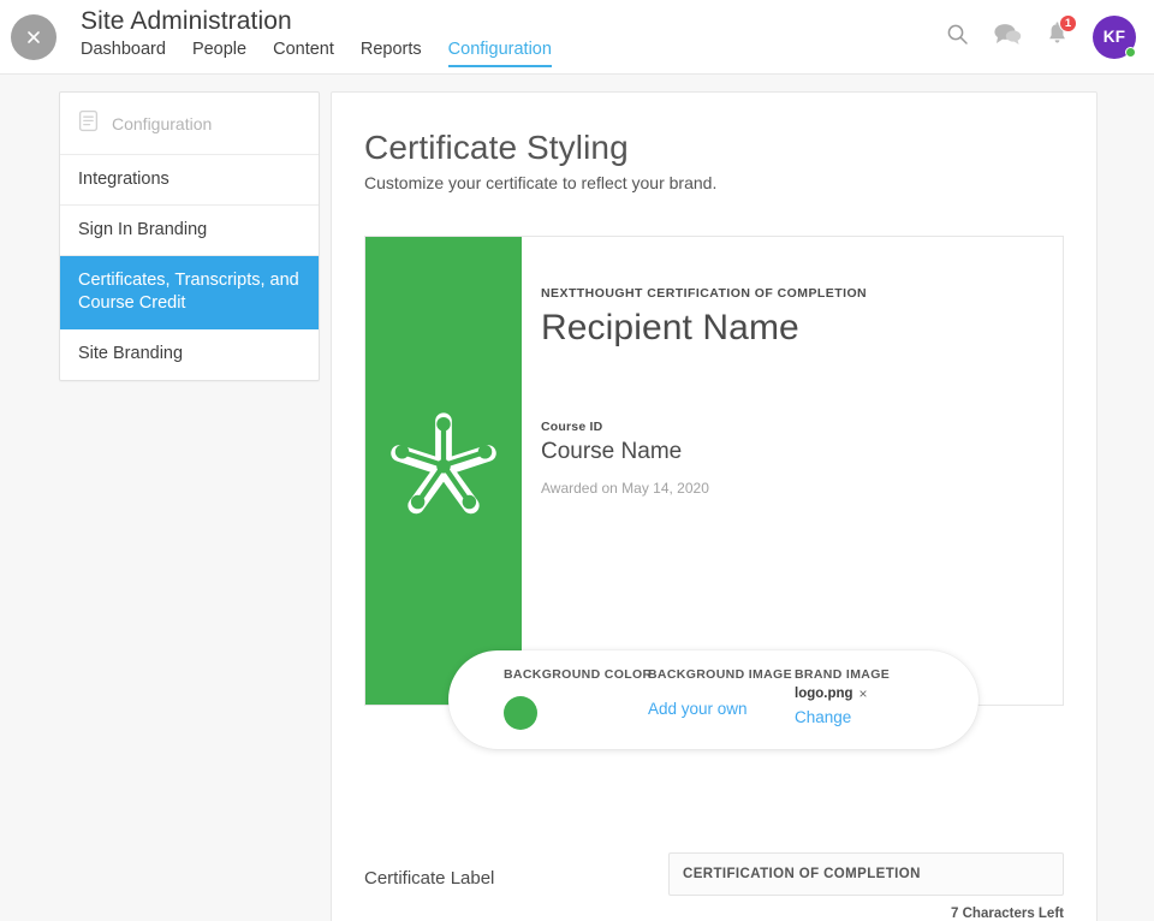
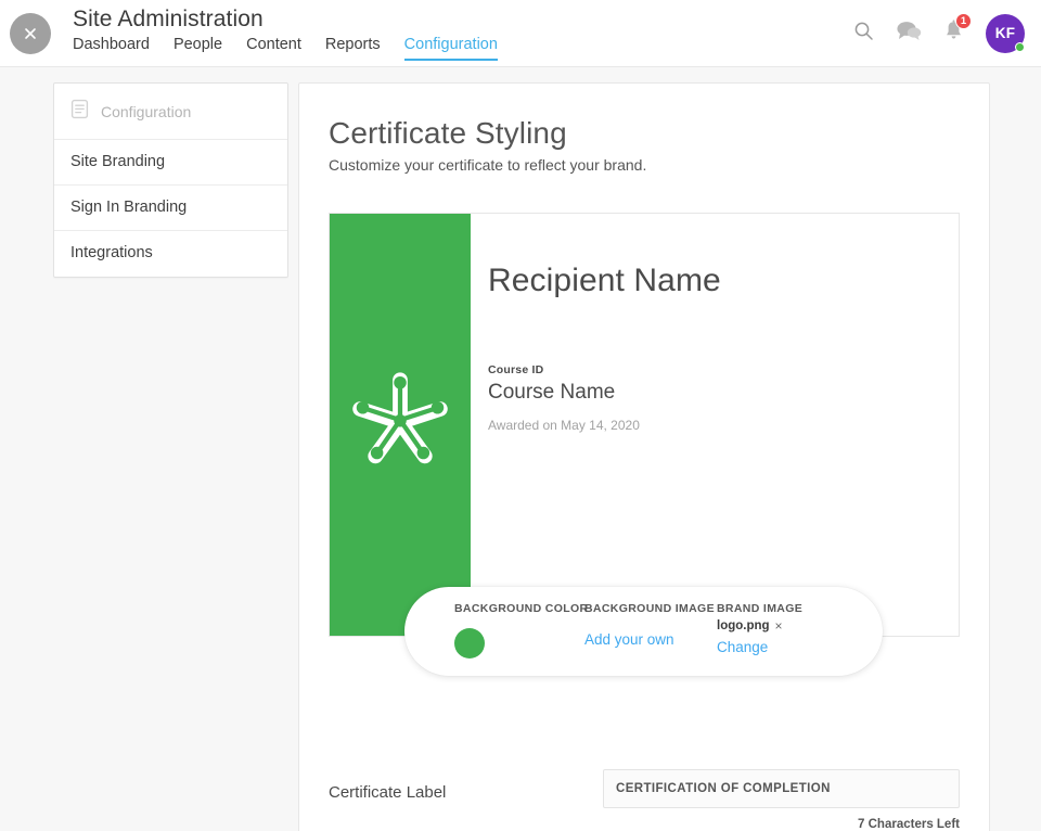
  Site Administration
  Dashboard
  People
  Content
  Reports
  Configuration
  1
  KF
  Configuration
- Integrations
+ Site Branding
  Sign In Branding
- Certificates, Transcripts, and Course Credit
- Site Branding
+ Integrations
  Certificate Styling
  Customize your certificate to reflect your brand.
- NEXTTHOUGHT CERTIFICATION OF COMPLETION
  Recipient Name
  Course ID
  Course Name
  Awarded on May 14, 2020
  BACKGROUND COLO
  BACKGROUND IMAGE
  Add your own
  BRAND IMAGE
  logo.png
  ×
  Change
  Certificate Label
  CERTIFICATION OF COMPLETION
  7 Characters Left
